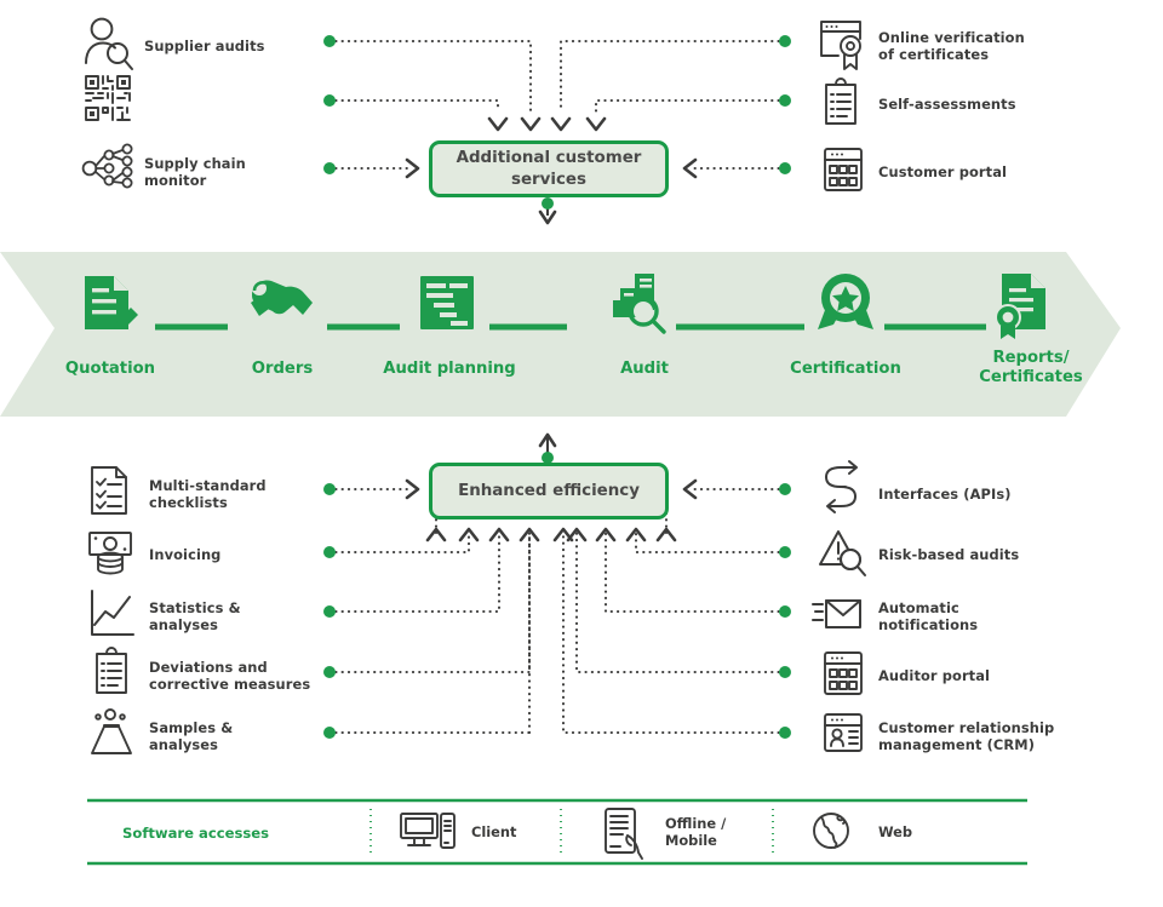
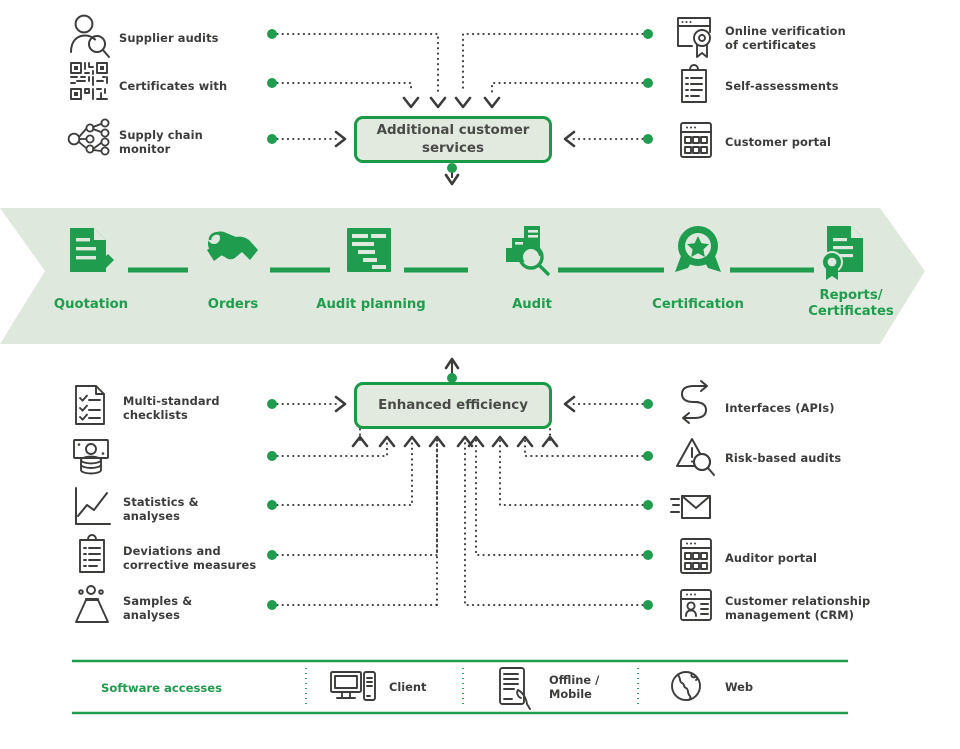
  Supplier audits
+ Certificates with
  Supply chain
  monitor
  Online verification
  of certificates
  Self-assessments
  Customer portal
  Additional customer
  services
  Quotation
  Orders
  Audit planning
  Audit
  Certification
  Reports/
  Certificates
  Multi-standard
  checklists
- Invoicing
  Statistics &
  analyses
  Deviations and
  corrective measures
  Samples &
  analyses
  Interfaces (APIs)
  Risk-based audits
- Automatic
- notifications
  Auditor portal
  Customer relationship
  management (CRM)
  Enhanced efficiency
  Software accesses
  Client
  Offline /
  Mobile
  Web
